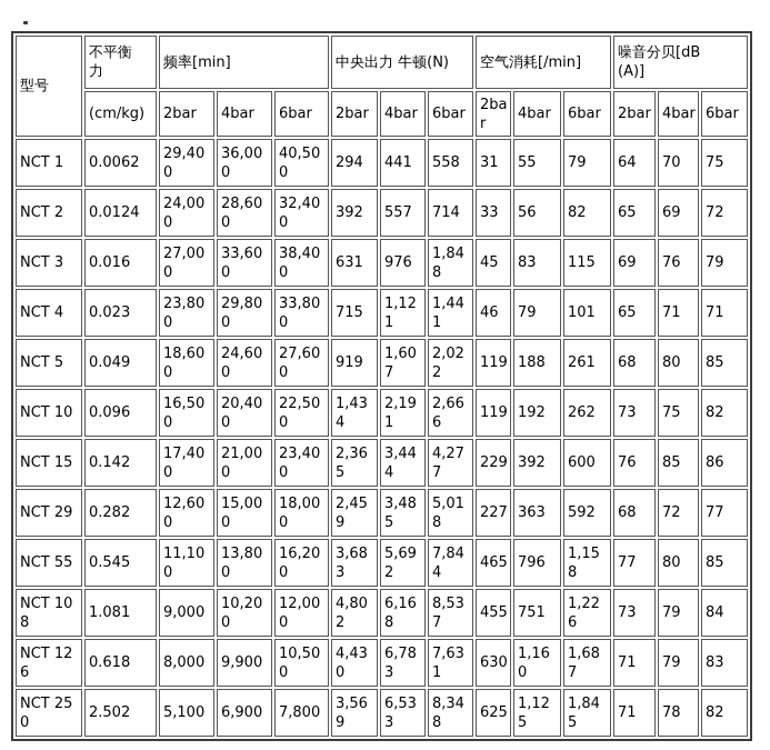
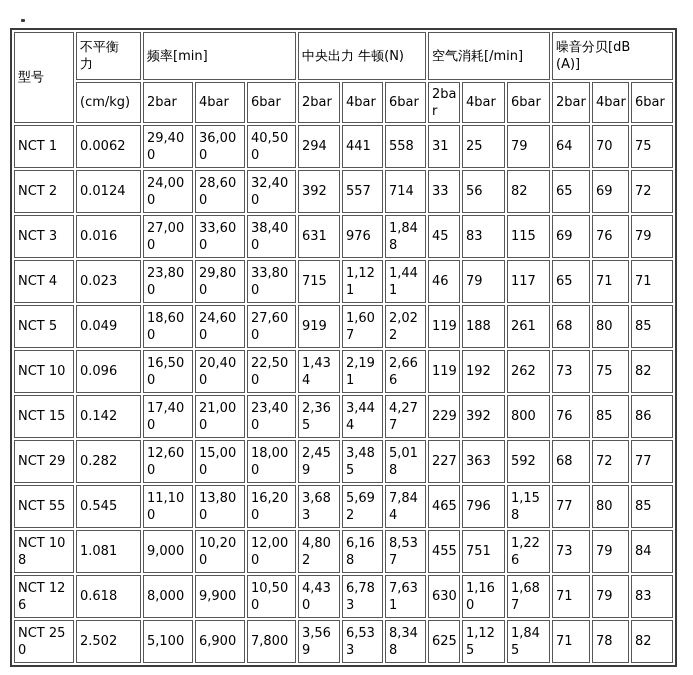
  型号	不平衡力	频率[min]	中央出力 牛顿(N)	空气消耗[/min]	噪音分贝[dB(A)]
  (cm/kg)	2bar	4bar	6bar	2bar	4bar	6bar	2bar	4bar	6bar	2bar	4bar	6bar
- NCT 1	0.0062	29,400	36,000	40,500	294	441	558	31	55	79	64	70	75
+ NCT 1	0.0062	29,400	36,000	40,500	294	441	558	31	25	79	64	70	75
  NCT 2	0.0124	24,000	28,600	32,400	392	557	714	33	56	82	65	69	72
  NCT 3	0.016	27,000	33,600	38,400	631	976	1,848	45	83	115	69	76	79
- NCT 4	0.023	23,800	29,800	33,800	715	1,121	1,441	46	79	101	65	71	71
+ NCT 4	0.023	23,800	29,800	33,800	715	1,121	1,441	46	79	117	65	71	71
  NCT 5	0.049	18,600	24,600	27,600	919	1,607	2,022	119	188	261	68	80	85
  NCT 10	0.096	16,500	20,400	22,500	1,434	2,191	2,666	119	192	262	73	75	82
- NCT 15	0.142	17,400	21,000	23,400	2,365	3,444	4,277	229	392	600	76	85	86
+ NCT 15	0.142	17,400	21,000	23,400	2,365	3,444	4,277	229	392	800	76	85	86
  NCT 29	0.282	12,600	15,000	18,000	2,459	3,485	5,018	227	363	592	68	72	77
  NCT 55	0.545	11,100	13,800	16,200	3,683	5,692	7,844	465	796	1,158	77	80	85
  NCT 108	1.081	9,000	10,200	12,000	4,802	6,168	8,537	455	751	1,226	73	79	84
  NCT 126	0.618	8,000	9,900	10,500	4,430	6,783	7,631	630	1,160	1,687	71	79	83
  NCT 250	2.502	5,100	6,900	7,800	3,569	6,533	8,348	625	1,125	1,845	71	78	82
